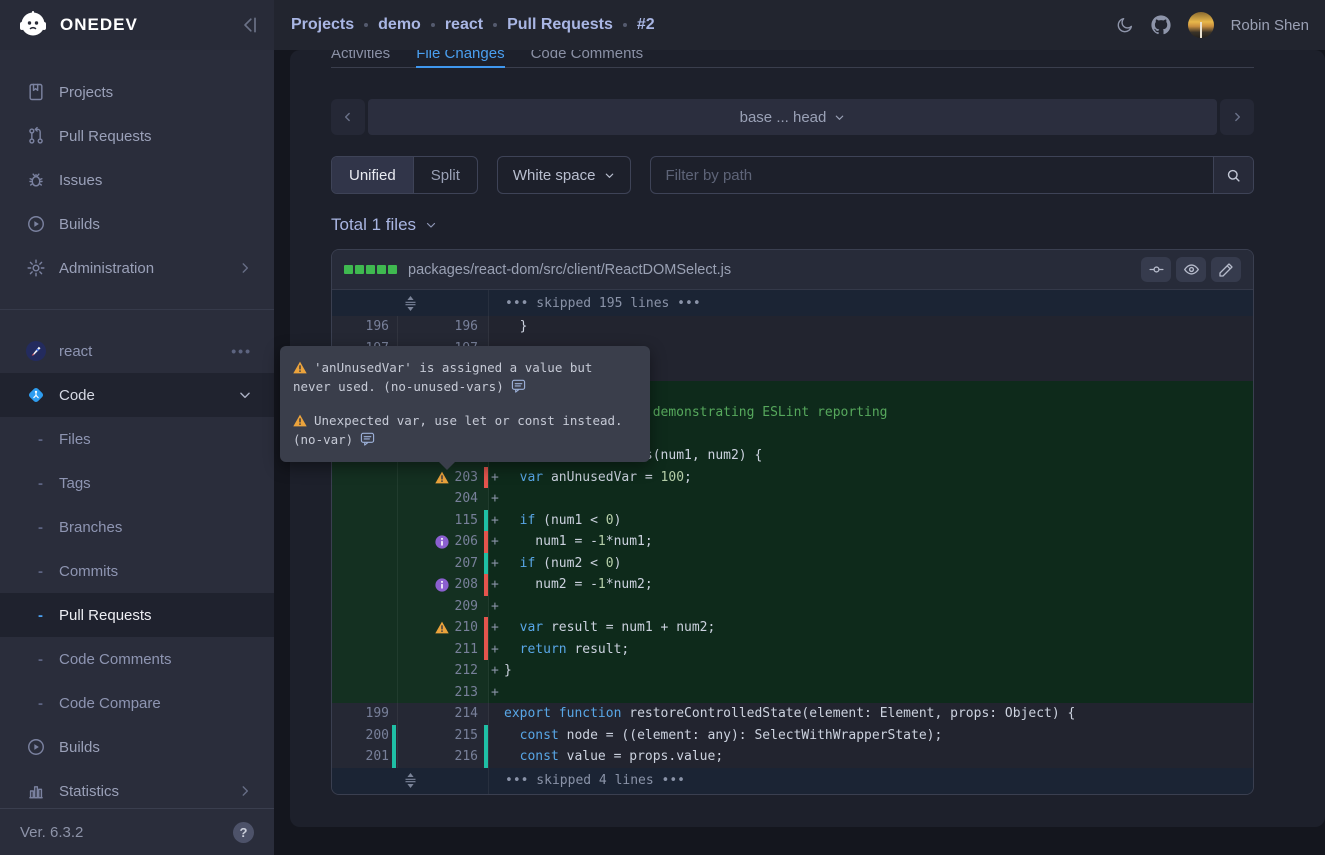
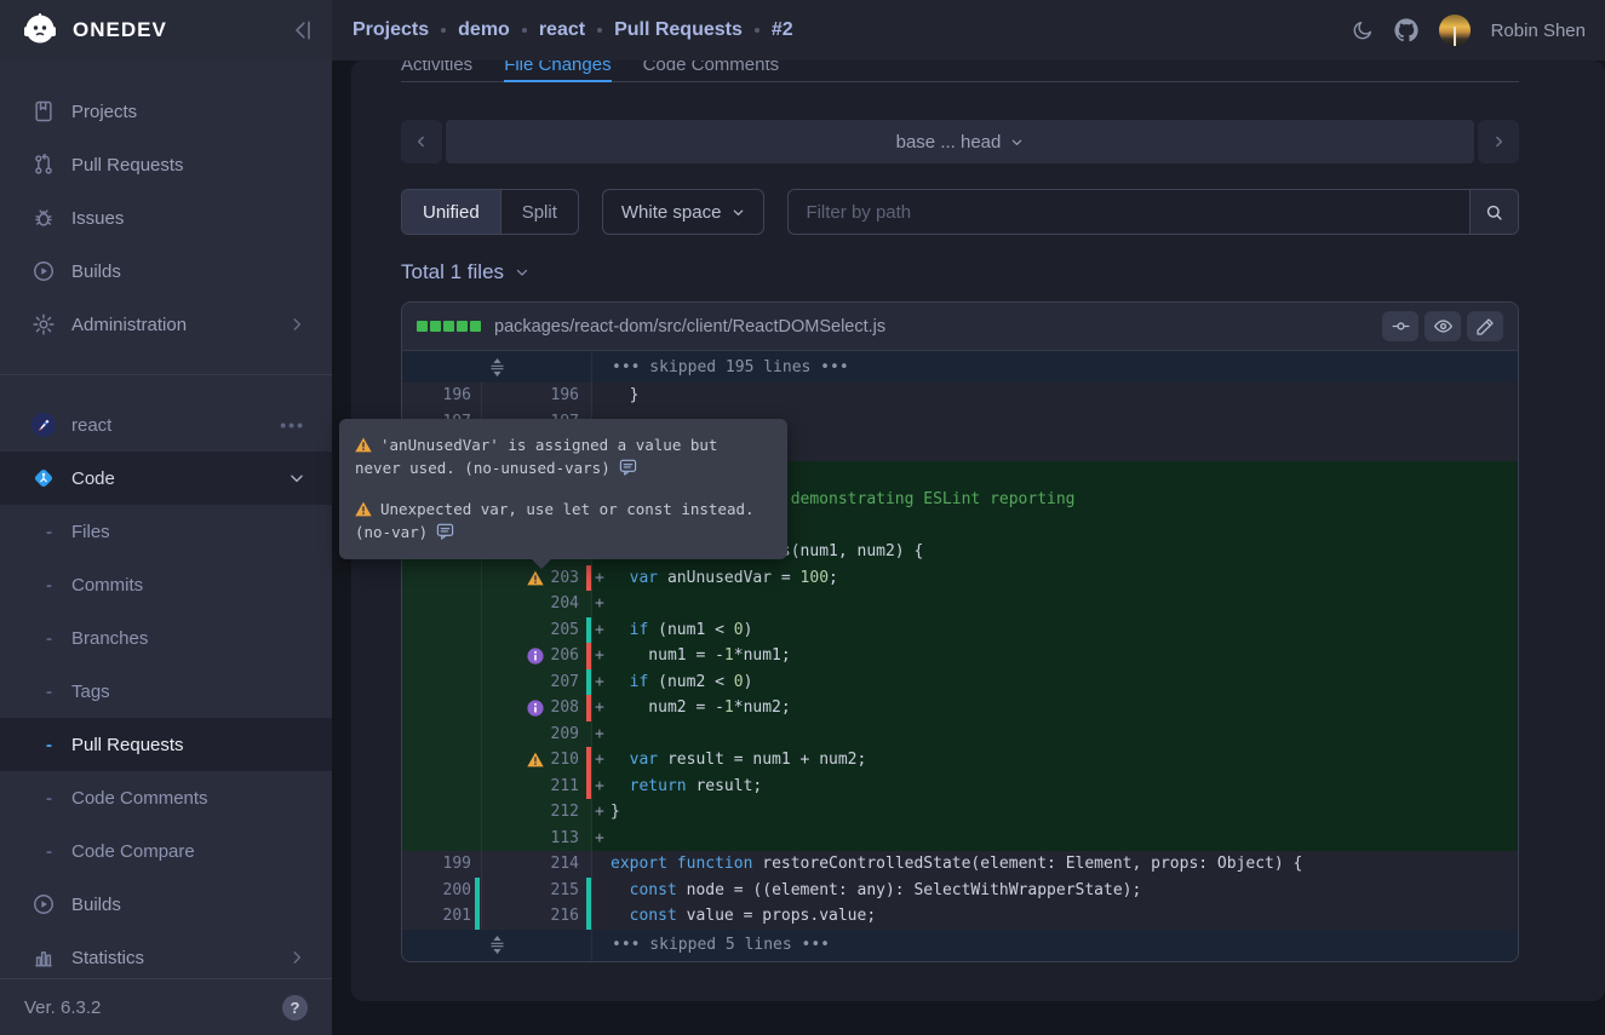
  ONEDEV
  Projects
  demo
  react
  Pull Requests
  #2
  Robin Shen
  Projects
  Pull Requests
  Issues
  Builds
  Administration
  react
  •••
  Code
  -
  Files
  -
- Tags
+ Commits
  -
  Branches
  -
- Commits
+ Tags
  -
  Pull Requests
  -
  Code Comments
  -
  Code Compare
  Builds
  Statistics
  Ver. 6.3.2
  ?
  Activities
  File Changes
  Code Comments
  base ... head
  Unified
  Split
  White space
  Filter by path
  Total 1 files
  packages/react-dom/src/client/ReactDOMSelect.js
  ••• skipped 195 lines •••
  196
  196
  }
  203
  + var anUnusedVar = 100;
  204
  +
- 115
+ 205
  + if (num1 < 0)
  206
  + num1 = -1*num1;
  207
  + if (num2 < 0)
  208
  + num2 = -1*num2;
  209
  +
  210
  + var result = num1 + num2;
  211
  + return result;
  212
  + }
- 213
+ 113
  +
  199
  214
  export function restoreControlledState(element: Element, props: Object) {
  200
  215
  const node = ((element: any): SelectWithWrapperState);
  201
  216
  const value = props.value;
- ••• skipped 4 lines •••
+ ••• skipped 5 lines •••
  'anUnusedVar' is assigned a value but never used. (no-unused-vars)
  Unexpected var, use let or const instead. (no-var)
